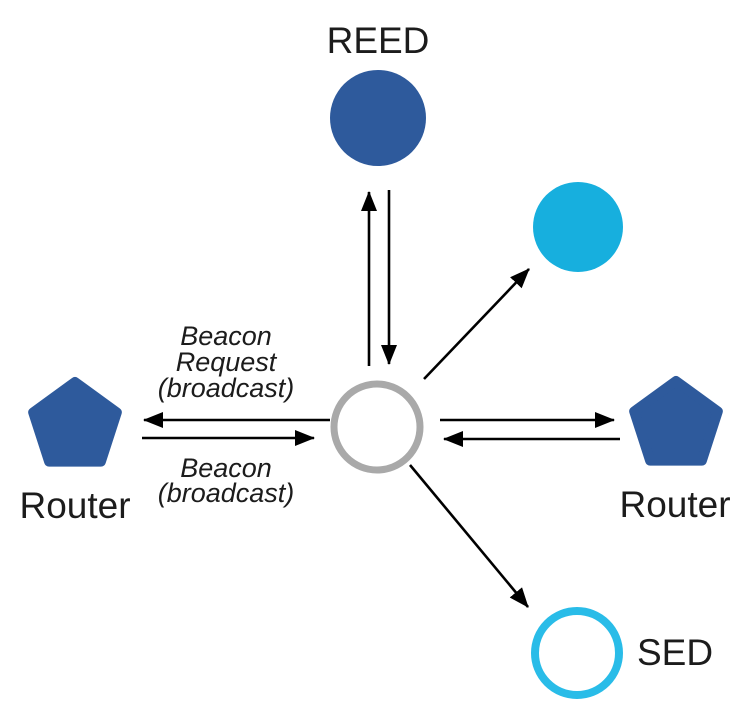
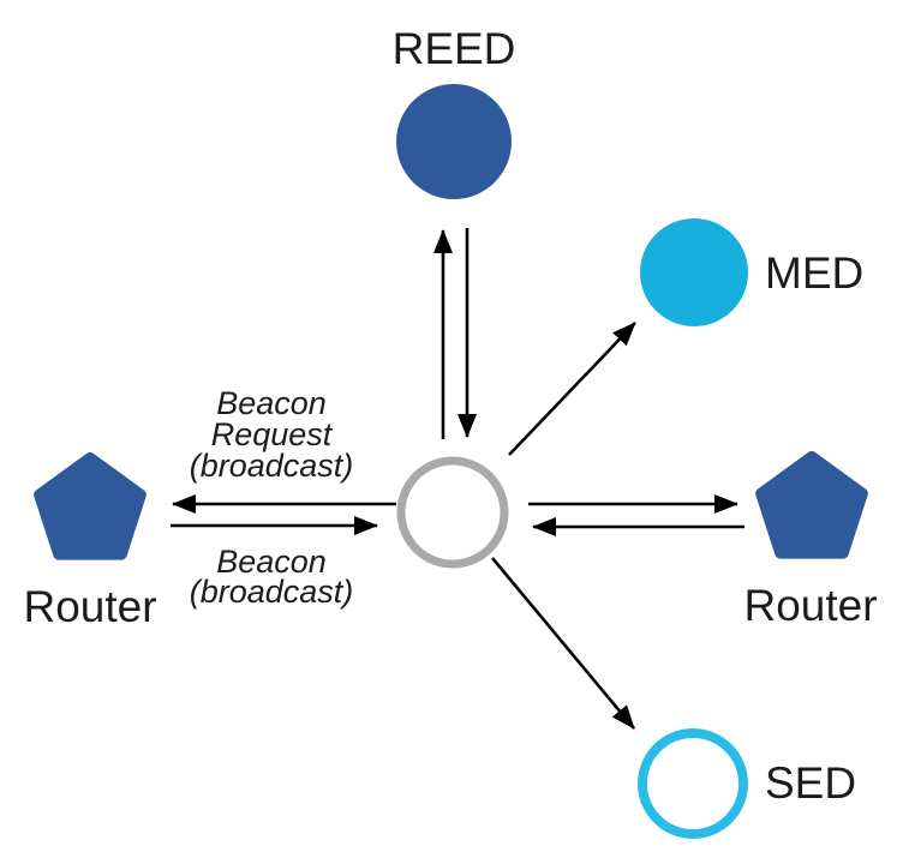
  REED
+ MED
  Router
  Router
  SED
  Beacon
  Request
  (broadcast)
  Beacon
  (broadcast)
